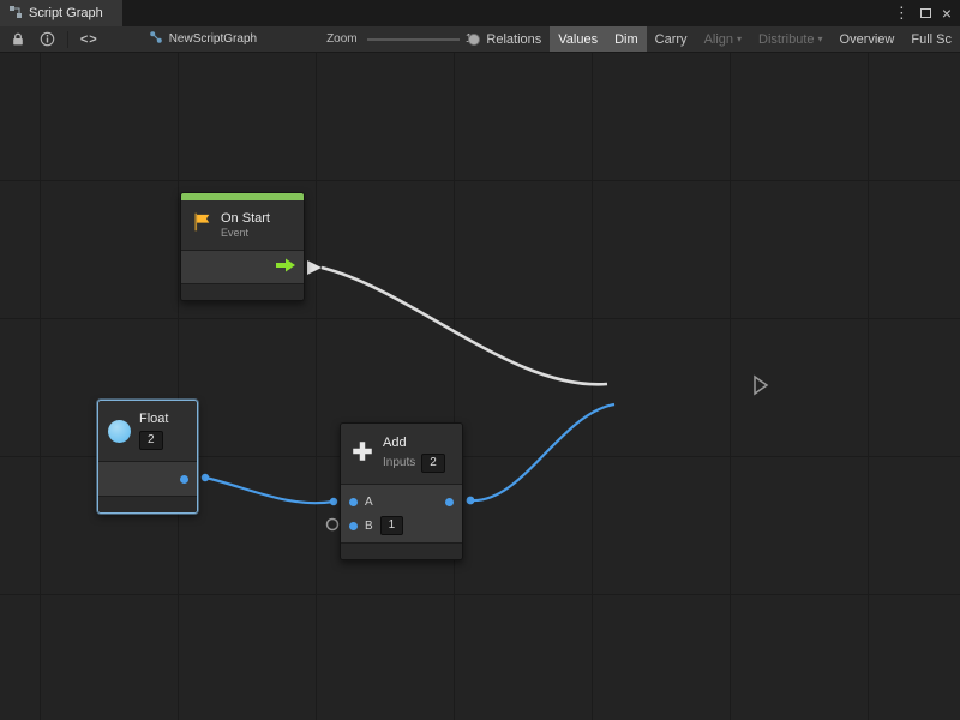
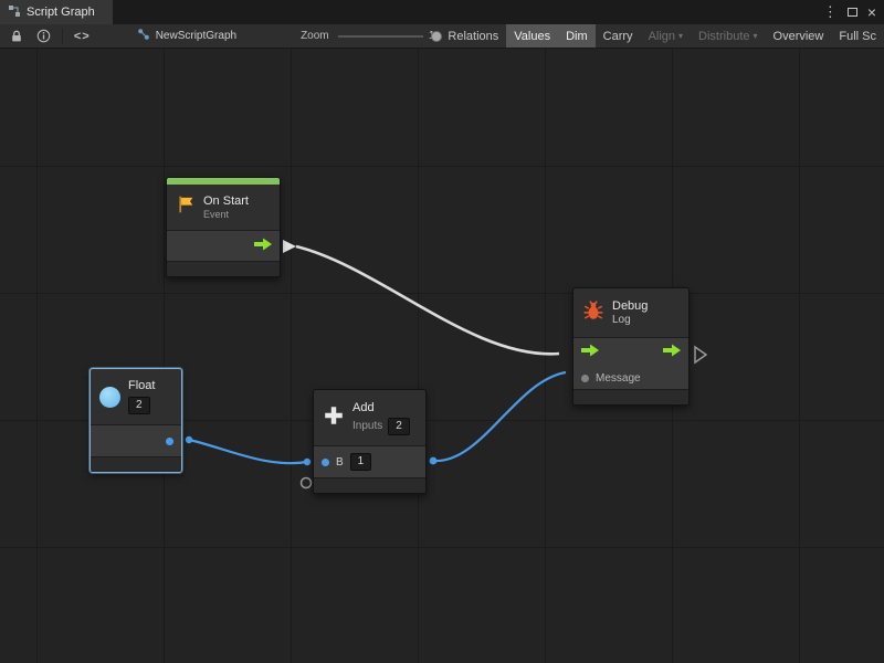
  Script Graph
  ⋮
  ×
  <>
  NewScriptGraph
  Zoom
  Relations
  Values
  Dim
  Carry
  Align
  ▾
  Distribute
  ▾
  Overview
  Full Sc
  On Start
  Event
  Float
  2
  Add
  Inputs
  2
- A
  B
  1
+ Debug
+ Log
+ Message
